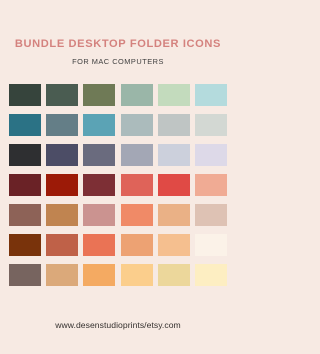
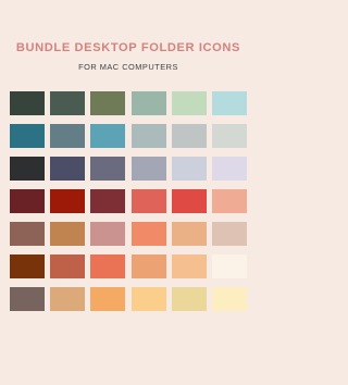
  BUNDLE DESKTOP FOLDER ICONS
  FOR MAC COMPUTERS
- www.desenstudioprints/etsy.com
